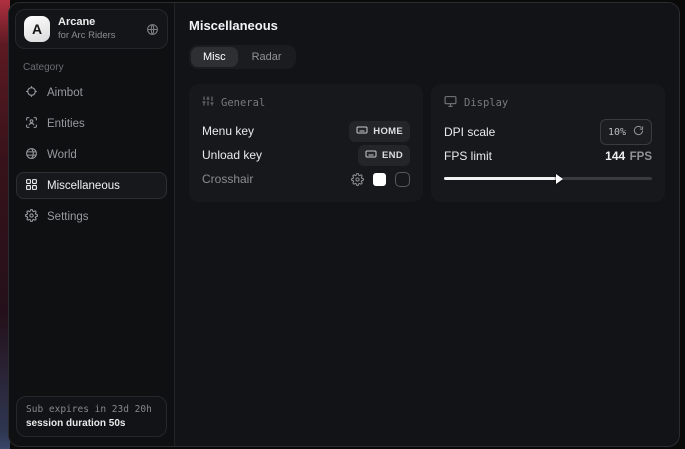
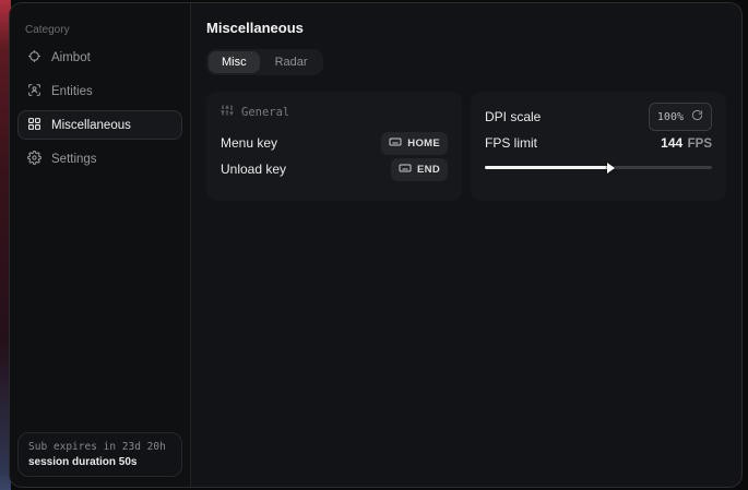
- A
- Arcane
- for Arc Riders
  Category
  Aimbot
  Entities
- World
  Miscellaneous
  Settings
  Sub expires in 23d 20h
  session duration 50s
  Miscellaneous
  Misc
  Radar
  General
  Menu key
  HOME
  Unload key
  END
- Crosshair
- Display
  DPI scale
- 10%
+ 100%
  FPS limit
  144 FPS
